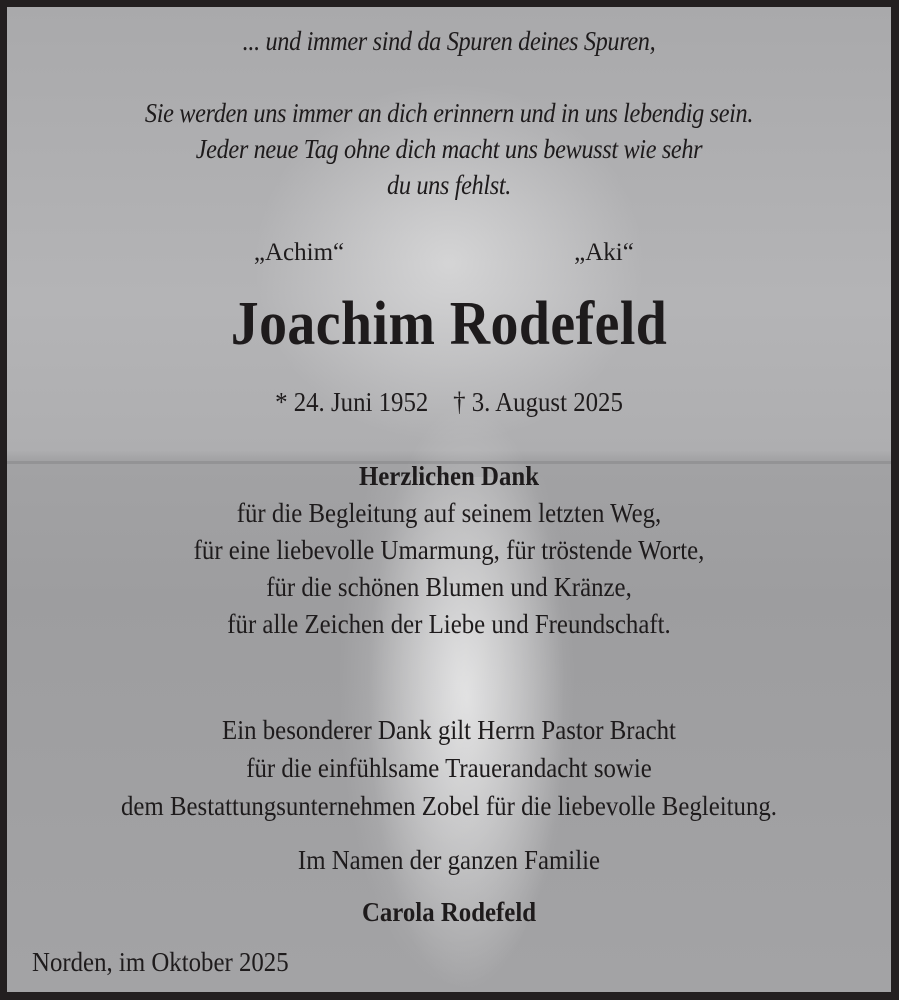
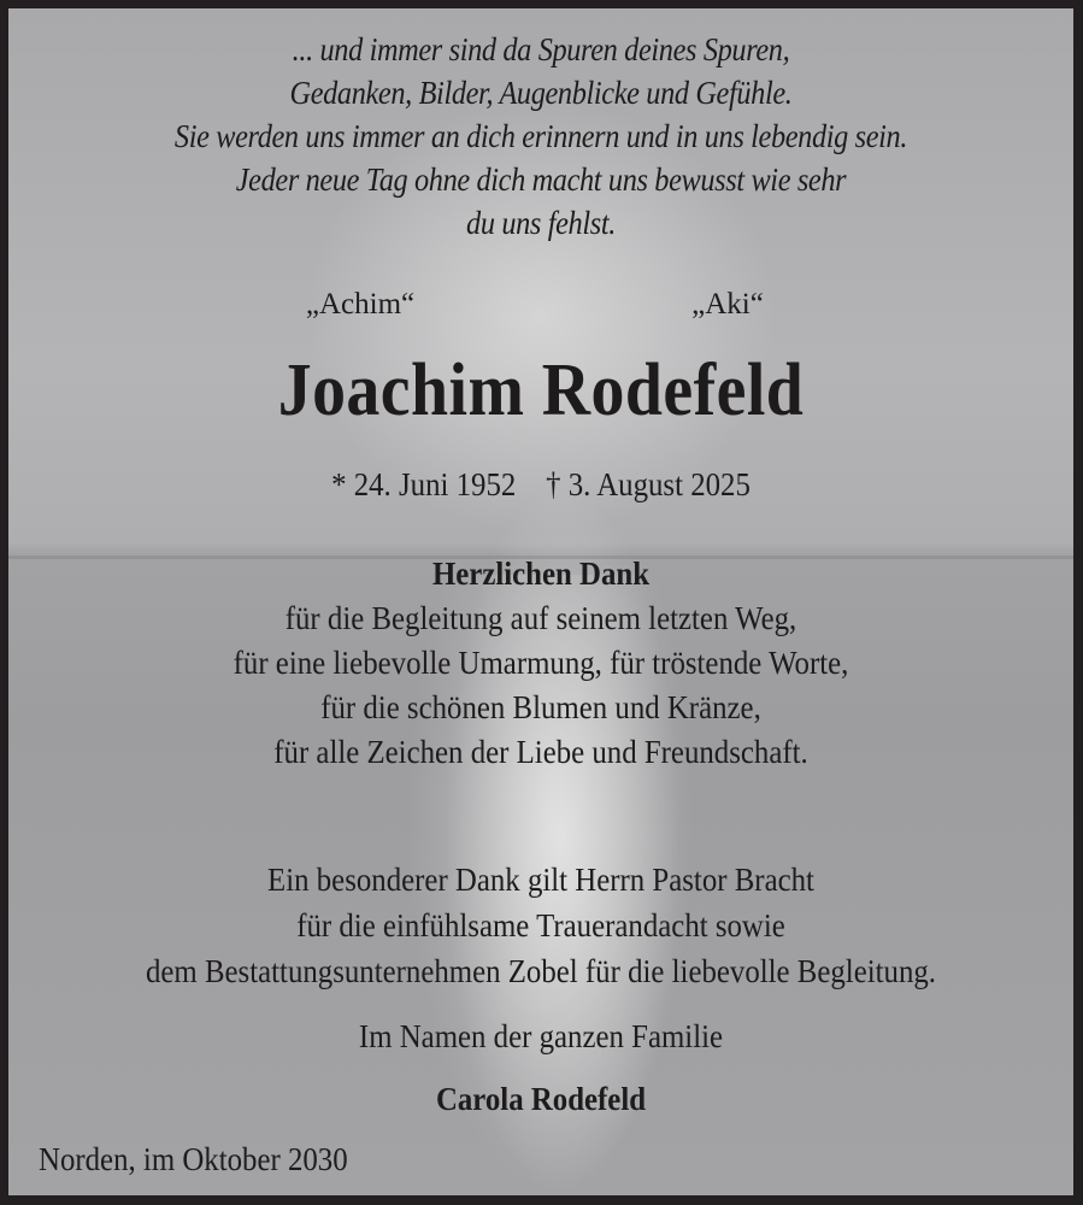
  ... und immer sind da Spuren deines Spuren,
+ Gedanken, Bilder, Augenblicke und Gefühle.
  Sie werden uns immer an dich erinnern und in uns lebendig sein.
  Jeder neue Tag ohne dich macht uns bewusst wie sehr
  du uns fehlst.
  „Achim“
  „Aki“
  Joachim Rodefeld
  * 24. Juni 1952 † 3. August 2025
  Herzlichen Dank
  für die Begleitung auf seinem letzten Weg,
  für eine liebevolle Umarmung, für tröstende Worte,
  für die schönen Blumen und Kränze,
  für alle Zeichen der Liebe und Freundschaft.
  Ein besonderer Dank gilt Herrn Pastor Bracht
  für die einfühlsame Trauerandacht sowie
  dem Bestattungsunternehmen Zobel für die liebevolle Begleitung.
  Im Namen der ganzen Familie
  Carola Rodefeld
- Norden, im Oktober 2025
+ Norden, im Oktober 2030
